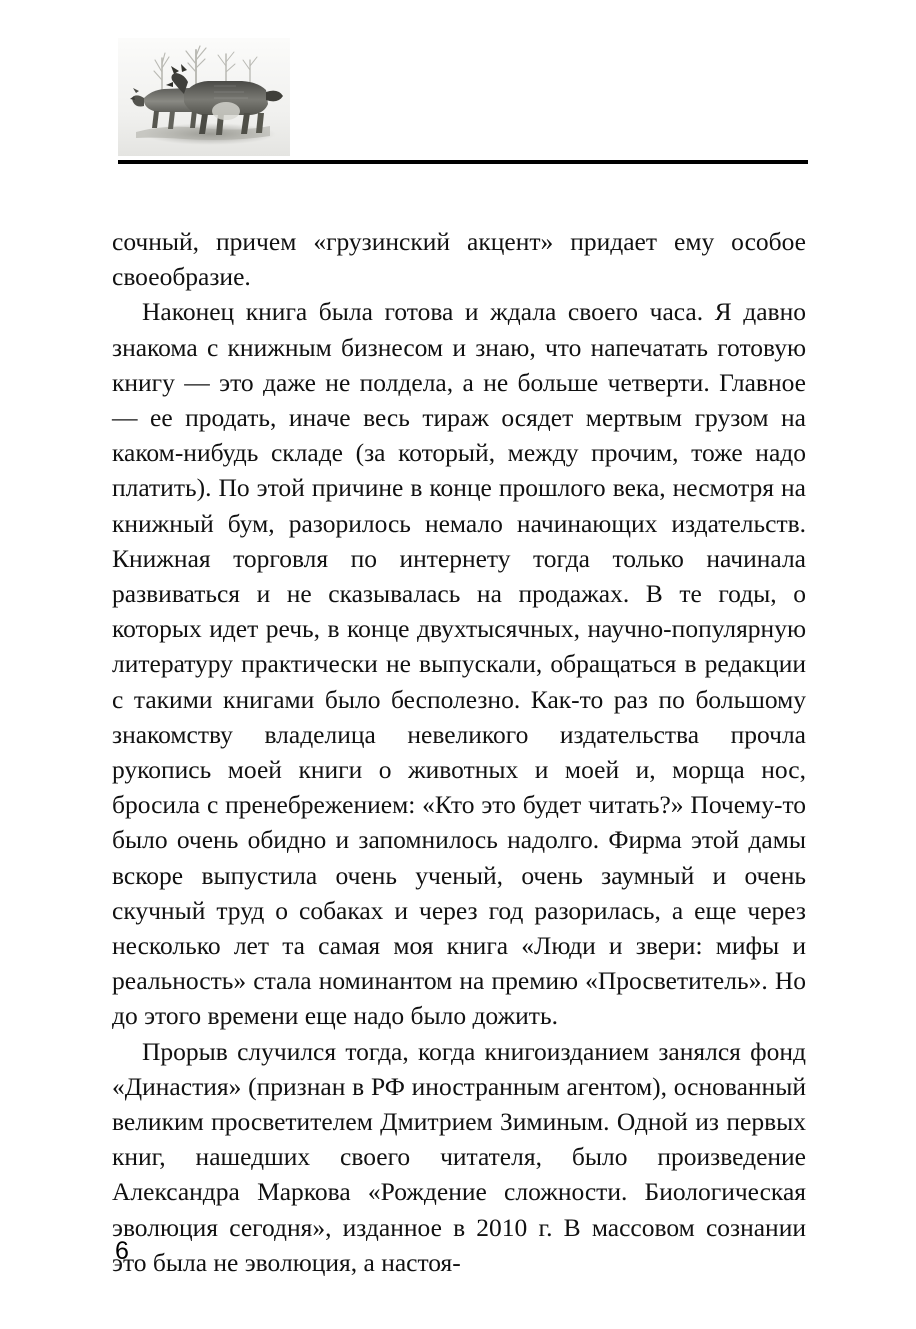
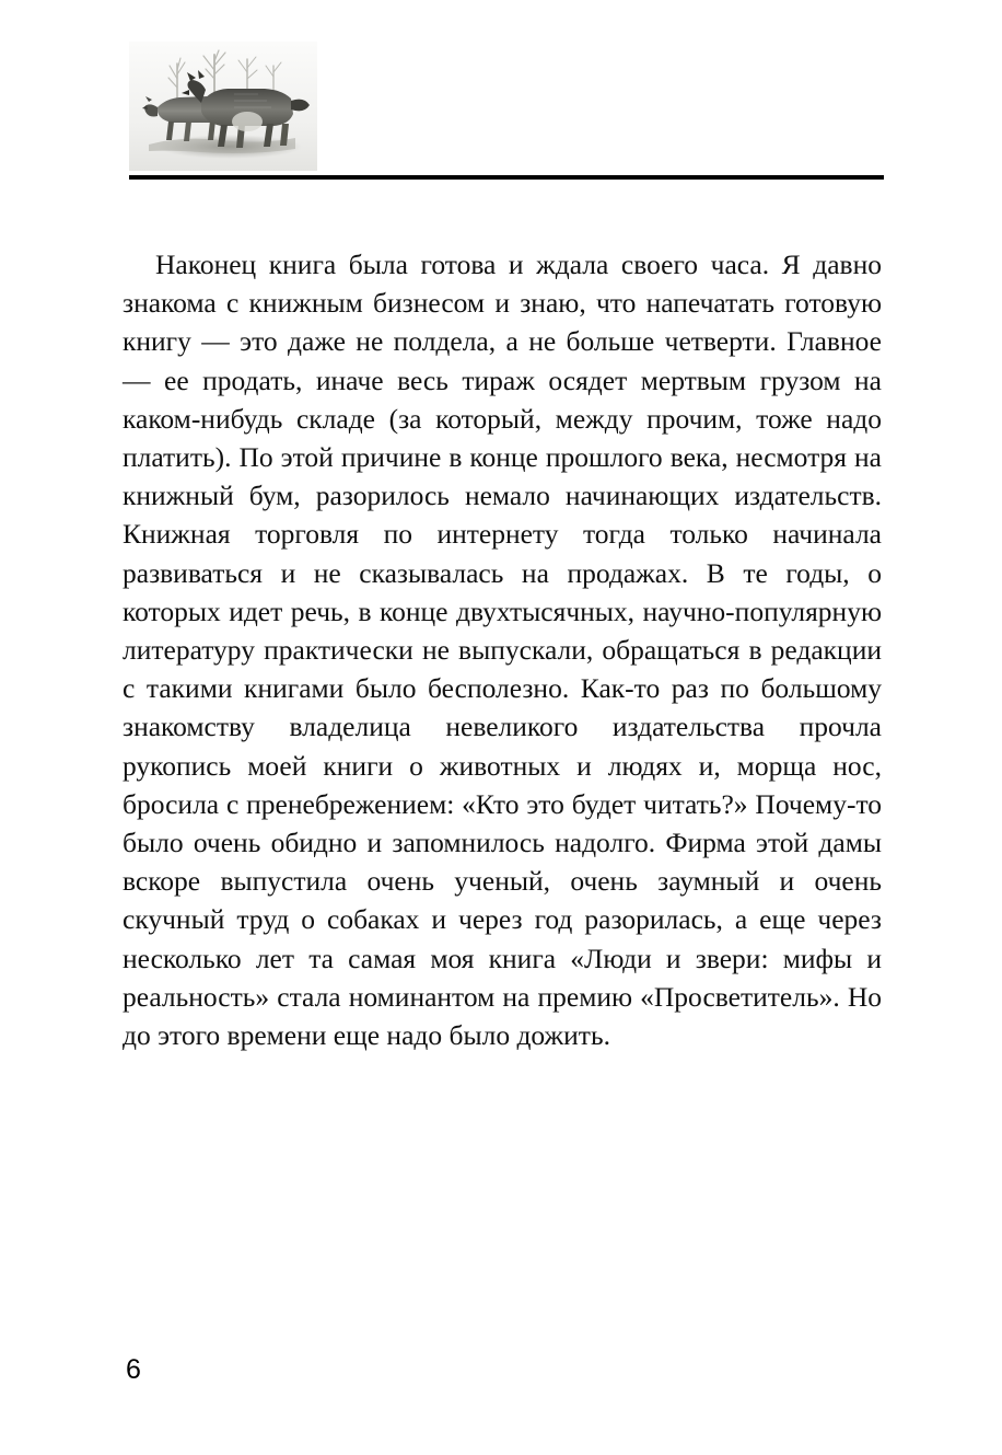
- сочный, причем «грузинский акцент» придает ему особое своеобразие.
- Наконец книга была готова и ждала своего часа. Я давно знакома с книжным бизнесом и знаю, что напечатать готовую книгу — это даже не полдела, а не больше четверти. Главное — ее продать, иначе весь тираж осядет мертвым грузом на каком-нибудь складе (за который, между прочим, тоже надо платить). По этой причине в конце прошлого века, несмотря на книжный бум, разорилось немало начинающих издательств. Книжная торговля по интернету тогда только начинала развиваться и не сказывалась на продажах. В те годы, о которых идет речь, в конце двухтысячных, научно-популярную литературу практически не выпускали, обращаться в редакции с такими книгами было бесполезно. Как-то раз по большому знакомству владелица невеликого издательства прочла рукопись моей книги о животных и моей и, морща нос, бросила с пренебрежением: «Кто это будет читать?» Почему-то было очень обидно и запомнилось надолго. Фирма этой дамы вскоре выпустила очень ученый, очень заумный и очень скучный труд о собаках и через год разорилась, а еще через несколько лет та самая моя книга «Люди и звери: мифы и реальность» стала номинантом на премию «Просветитель». Но до этого времени еще надо было дожить.
+ Наконец книга была готова и ждала своего часа. Я давно знакома с книжным бизнесом и знаю, что напечатать готовую книгу — это даже не полдела, а не больше четверти. Главное — ее продать, иначе весь тираж осядет мертвым грузом на каком-нибудь складе (за который, между прочим, тоже надо платить). По этой причине в конце прошлого века, несмотря на книжный бум, разорилось немало начинающих издательств. Книжная торговля по интернету тогда только начинала развиваться и не сказывалась на продажах. В те годы, о которых идет речь, в конце двухтысячных, научно-популярную литературу практически не выпускали, обращаться в редакции с такими книгами было бесполезно. Как-то раз по большому знакомству владелица невеликого издательства прочла рукопись моей книги о животных и людях и, морща нос, бросила с пренебрежением: «Кто это будет читать?» Почему-то было очень обидно и запомнилось надолго. Фирма этой дамы вскоре выпустила очень ученый, очень заумный и очень скучный труд о собаках и через год разорилась, а еще через несколько лет та самая моя книга «Люди и звери: мифы и реальность» стала номинантом на премию «Просветитель». Но до этого времени еще надо было дожить.
- Прорыв случился тогда, когда книгоизданием занялся фонд «Династия» (признан в РФ иностранным агентом), основанный великим просветителем Дмитрием Зиминым. Одной из первых книг, нашедших своего читателя, было произведение Александра Маркова «Рождение сложности. Биологическая эволюция сегодня», изданное в 2010 г. В массовом сознании это была не эволюция, а настоя-
  6
